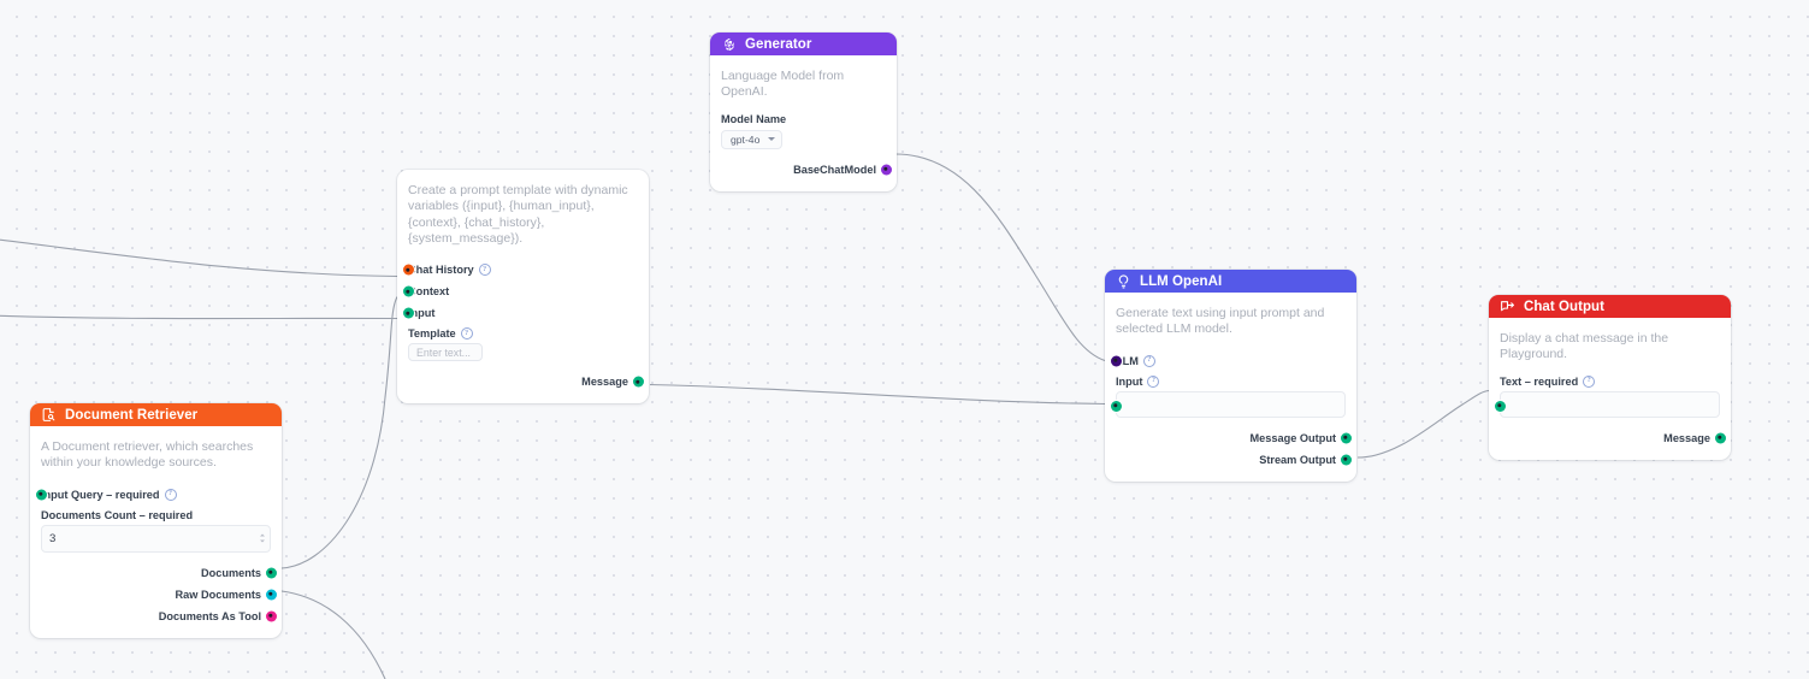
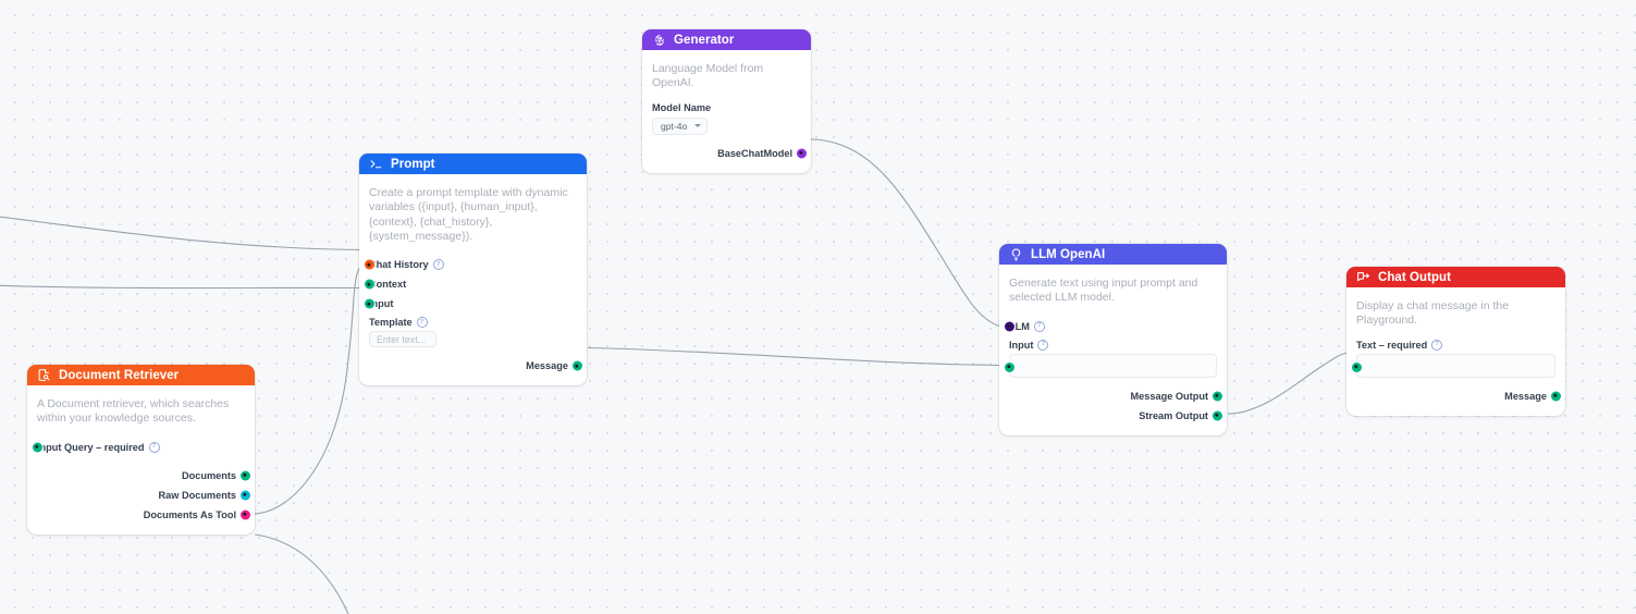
  Generator
  Language Model from OpenAI.
  Model Name
  gpt-4o
  BaseChatModel
+ Prompt
  Create a prompt template with dynamic variables ({input}, {human_input}, {context}, {chat_history}, {system_message}).
  hat History
  ontext
  nput
  Template
  Enter text...
  Message
  Document Retriever
  A Document retriever, which searches within your knowledge sources.
  nput Query – required
- Documents Count – required
- 3
  Documents
  Raw Documents
  Documents As Tool
  LLM OpenAI
  Generate text using input prompt and selected LLM model.
  Input
  Message Output
  Stream Output
  Chat Output
  Display a chat message in the Playground.
  Text – required
  Message
